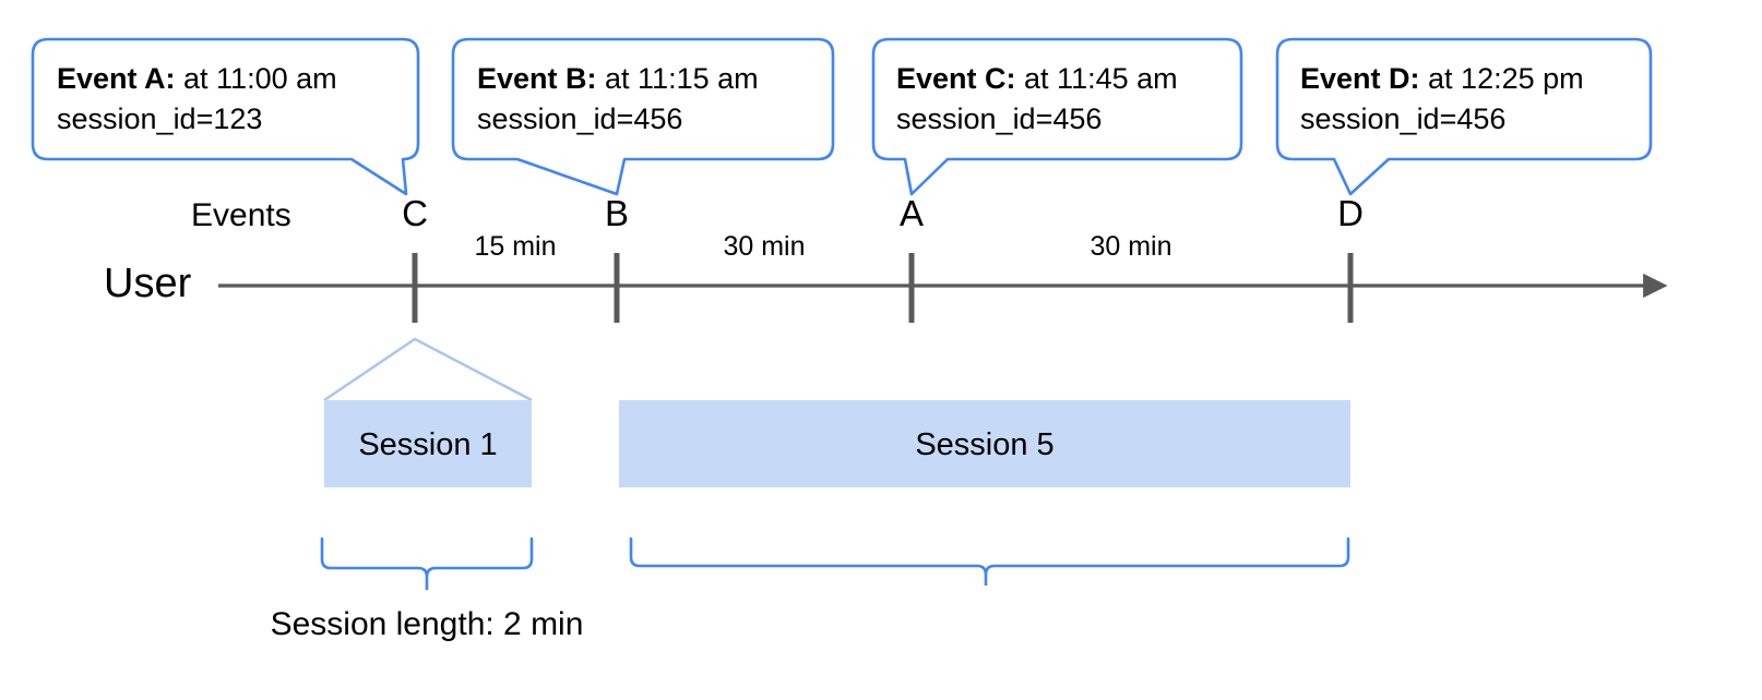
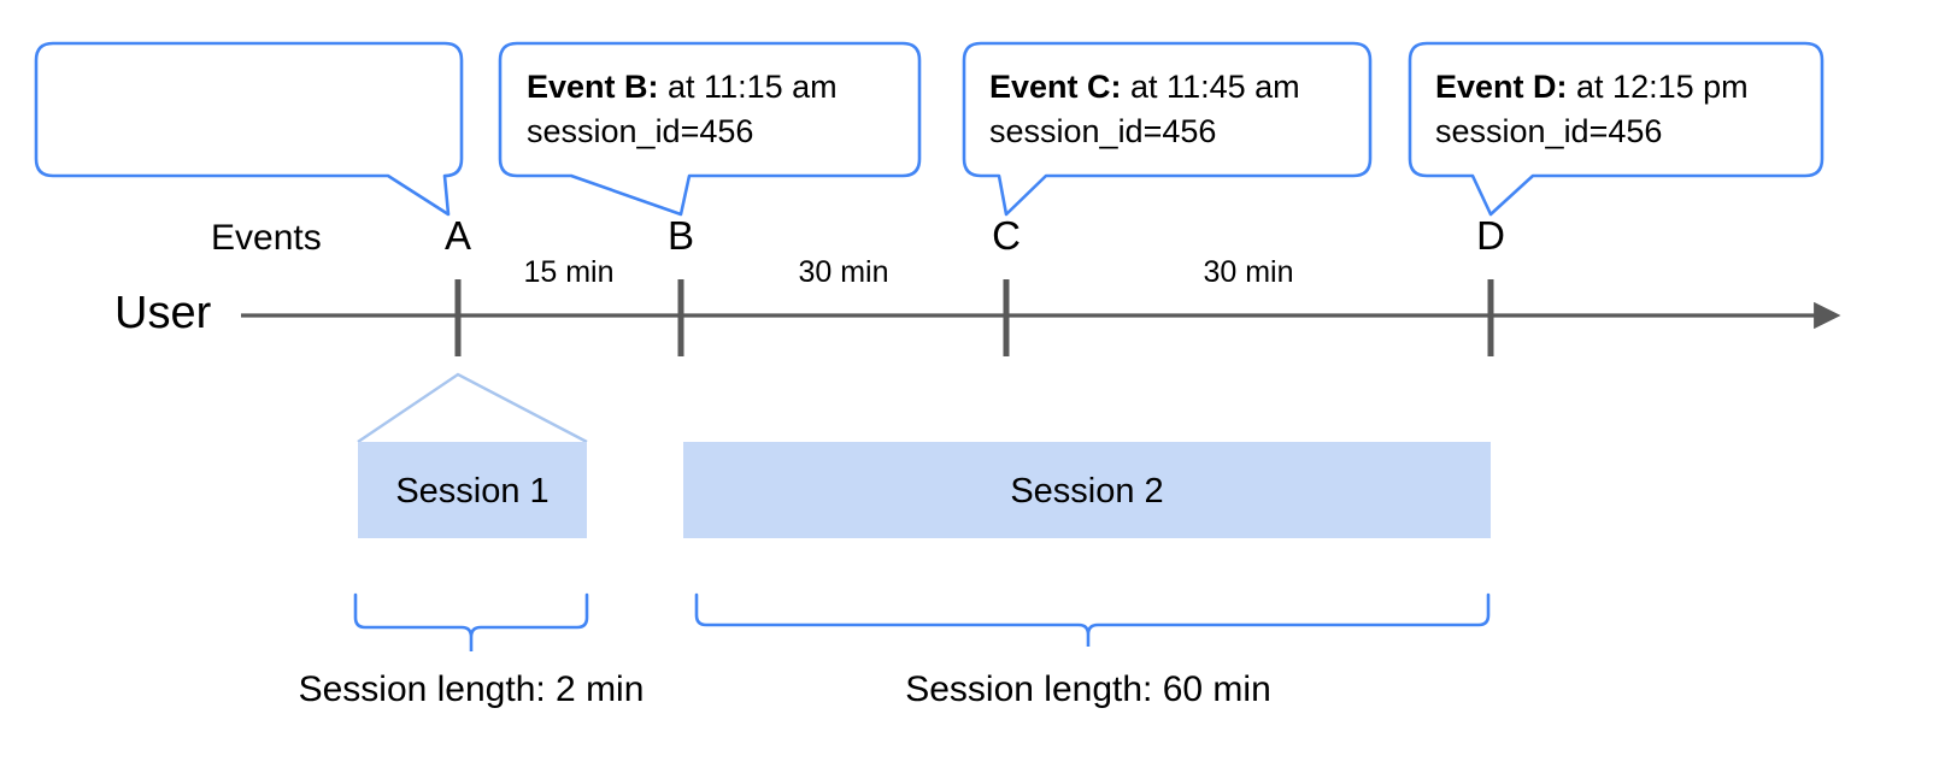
- Event A: at 11:00 am
- session_id=123
  Event B: at 11:15 am
  session_id=456
  Event C: at 11:45 am
  session_id=456
- Event D: at 12:25 pm
+ Event D: at 12:15 pm
  session_id=456
  Events
  User
- C
+ A
  B
- A
+ C
  D
  15 min
  30 min
  30 min
  Session 1
- Session 5
+ Session 2
  Session length: 2 min
+ Session length: 60 min
